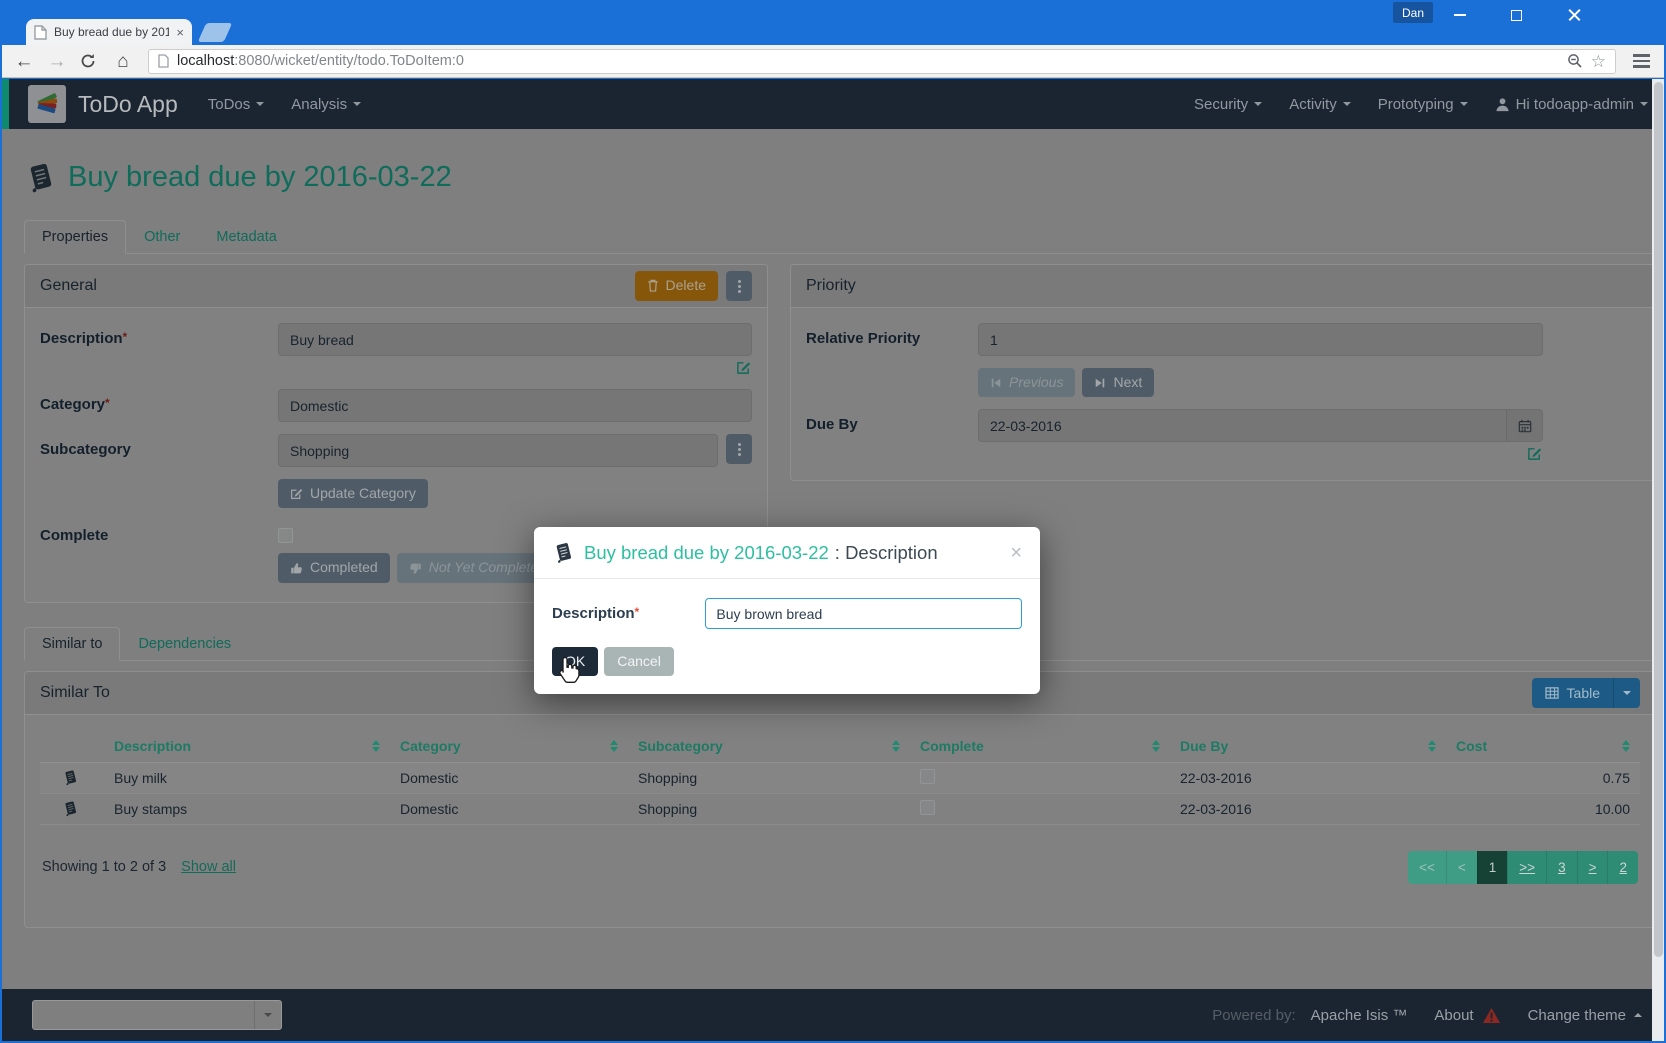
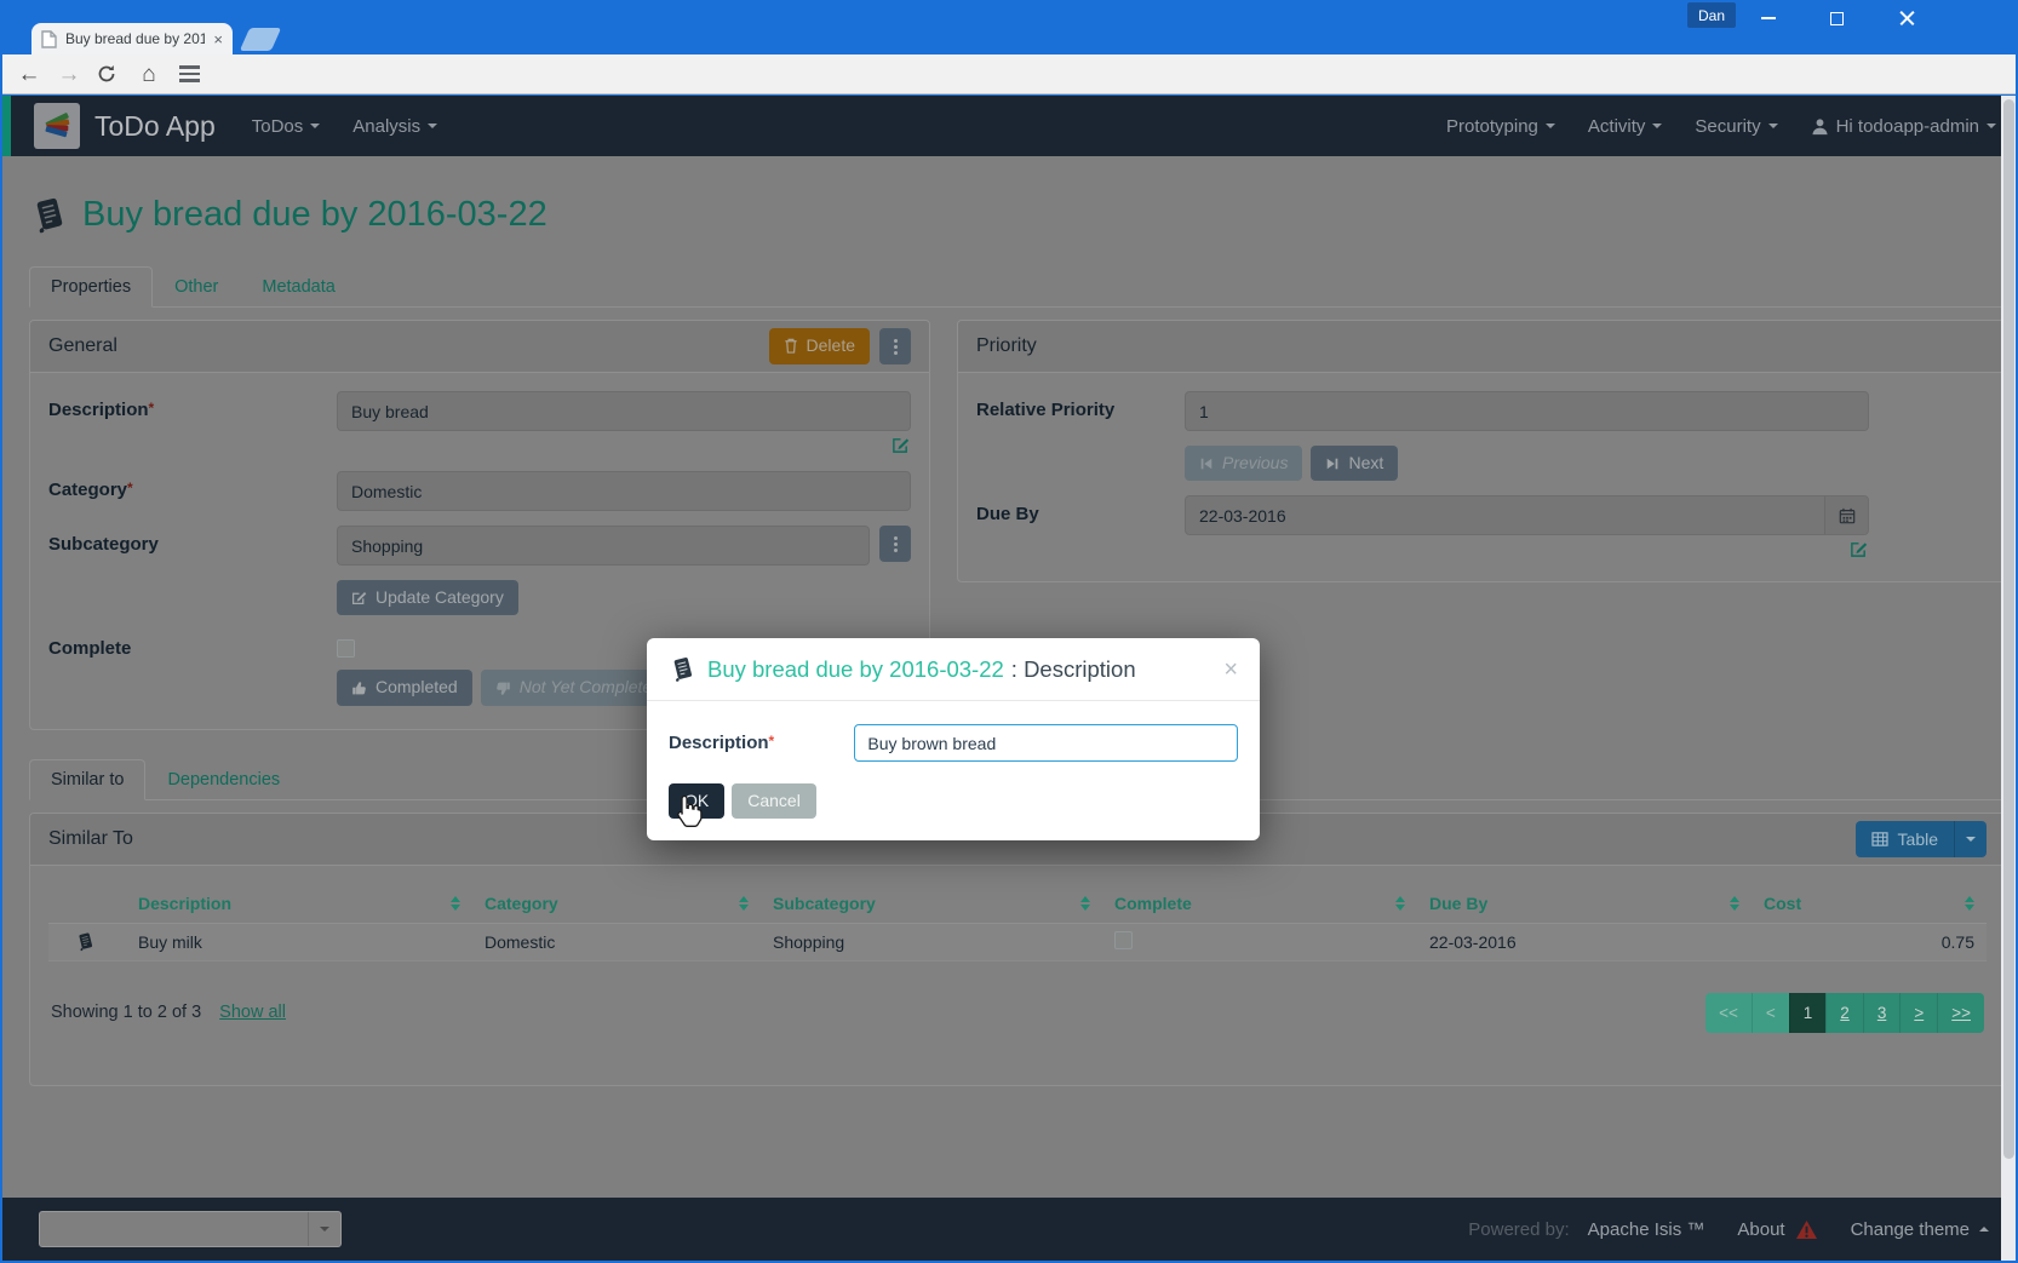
  Buy bread due by 201
  ×
  Dan
  ←
  →
  ⌂
- localhost:8080/wicket/entity/todo.ToDoItem:0
- ☆
  ToDo App
  ToDos
  Analysis
- Security
+ Prototyping
  Activity
- Prototyping
+ Security
  Hi todoapp-admin
  Buy bread due by 2016-03-22
  Properties
  Other
  Metadata
  General
  Delete
  Description*
  Buy bread
  Category*
  Domestic
  Subcategory
  Shopping
  Update Category
  Complete
  Completed
  Not Yet Complet
  Priority
  Relative Priority
  1
  Previous
  Next
  Due By
  22-03-2016
  Similar to
  Dependencies
  Similar To
  Table
  	Description	Category	Subcategory	Complete	Due By	Cost
  	Buy milk	Domestic	Shopping		22-03-2016	0.75
- 	Buy stamps	Domestic	Shopping		22-03-2016	10.00
  Showing 1 to 2 of 3
  Show all
  <<
  <
  1
- >>
+ 2
  3
  >
- 2
+ >>
  Powered by:
  Apache Isis ™
  About
  Change theme
  Buy bread due by 2016-03-22 : Description
  ×
  Description*
  Buy brown bread
  OK
  Cancel
